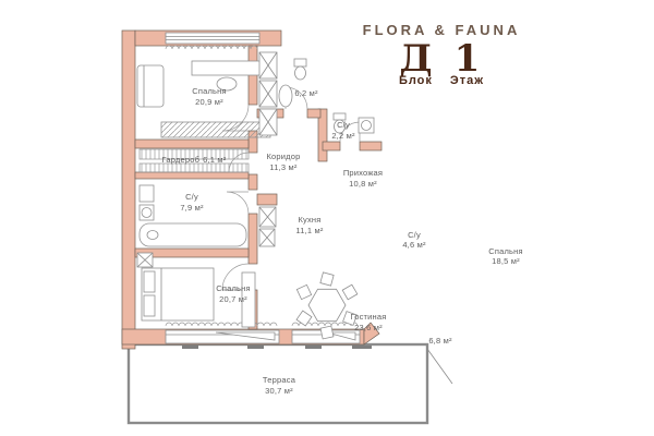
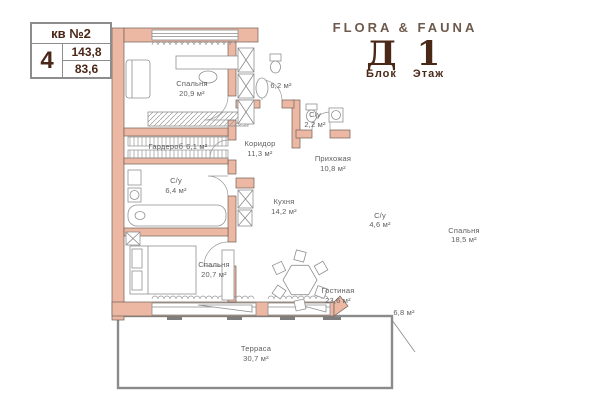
  Спальня
  20,9 м²
  Гардероб 6,1 м²
  С/у
- 7,9 м²
+ 6,4 м²
  Спальня
  20,7 м²
  Коридор
  11,3 м²
  6,2 м²
  С/у
  2,2 м²
  Прихожая
  10,8 м²
  Кухня
- 11,1 м²
+ 14,2 м²
  С/у
  4,6 м²
  Спальня
  18,5 м²
  Гостиная
  23,6 м²
  6,8 м²
  Терраса
  30,7 м²
+ кв №2
+ 4
+ 143,8
+ 83,6
  FLORA & FAUNA
  Д
  Блок
  1
  Этаж
